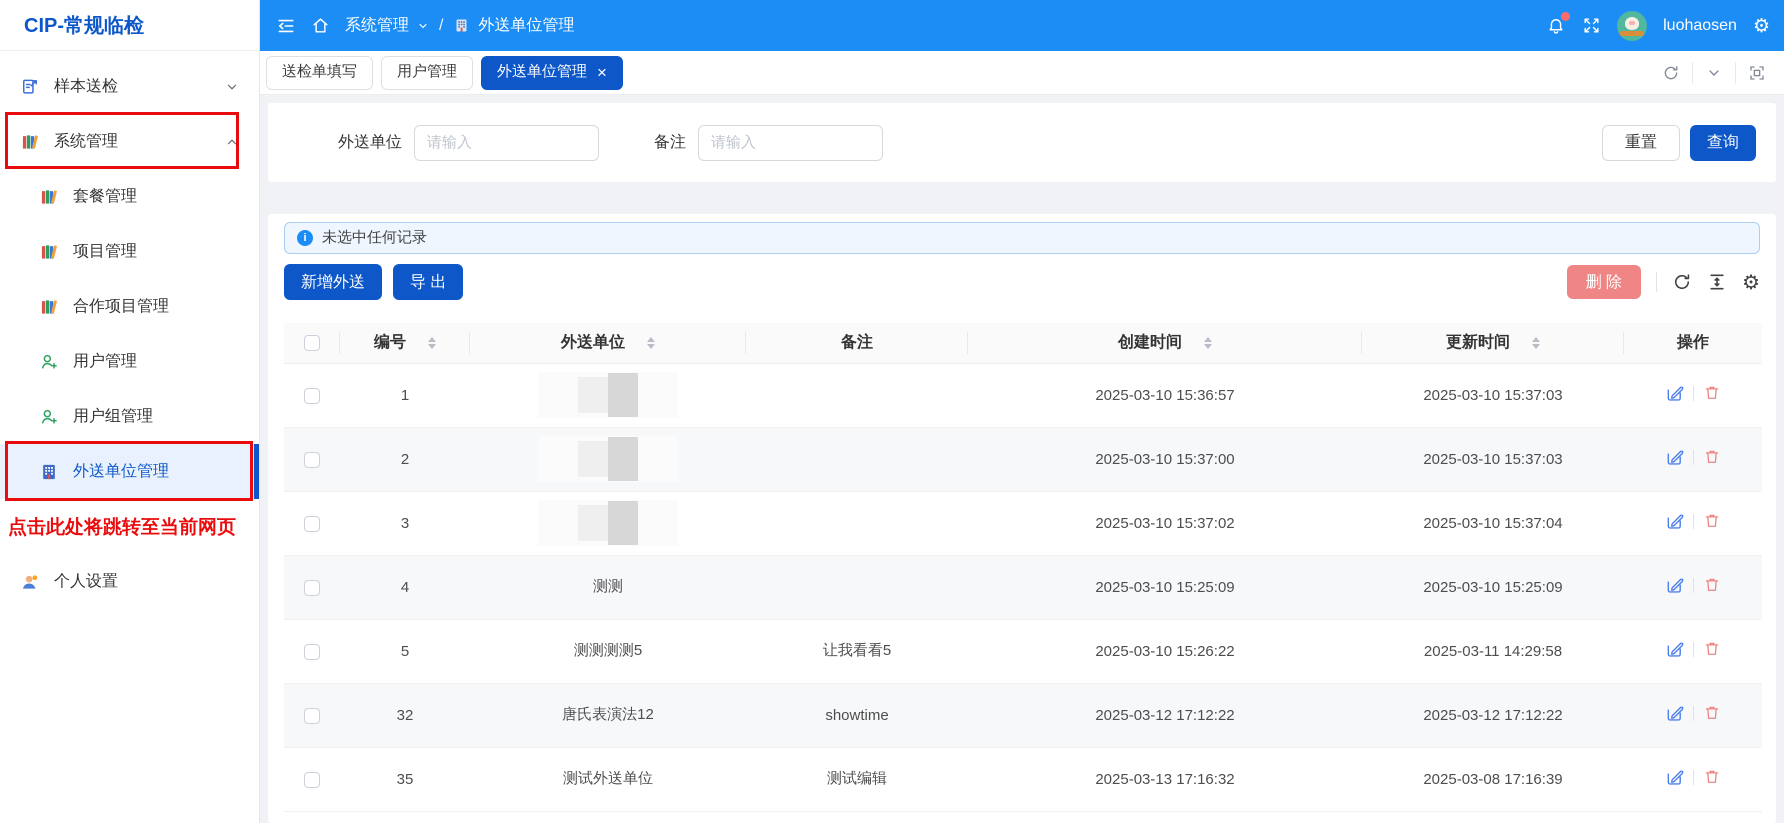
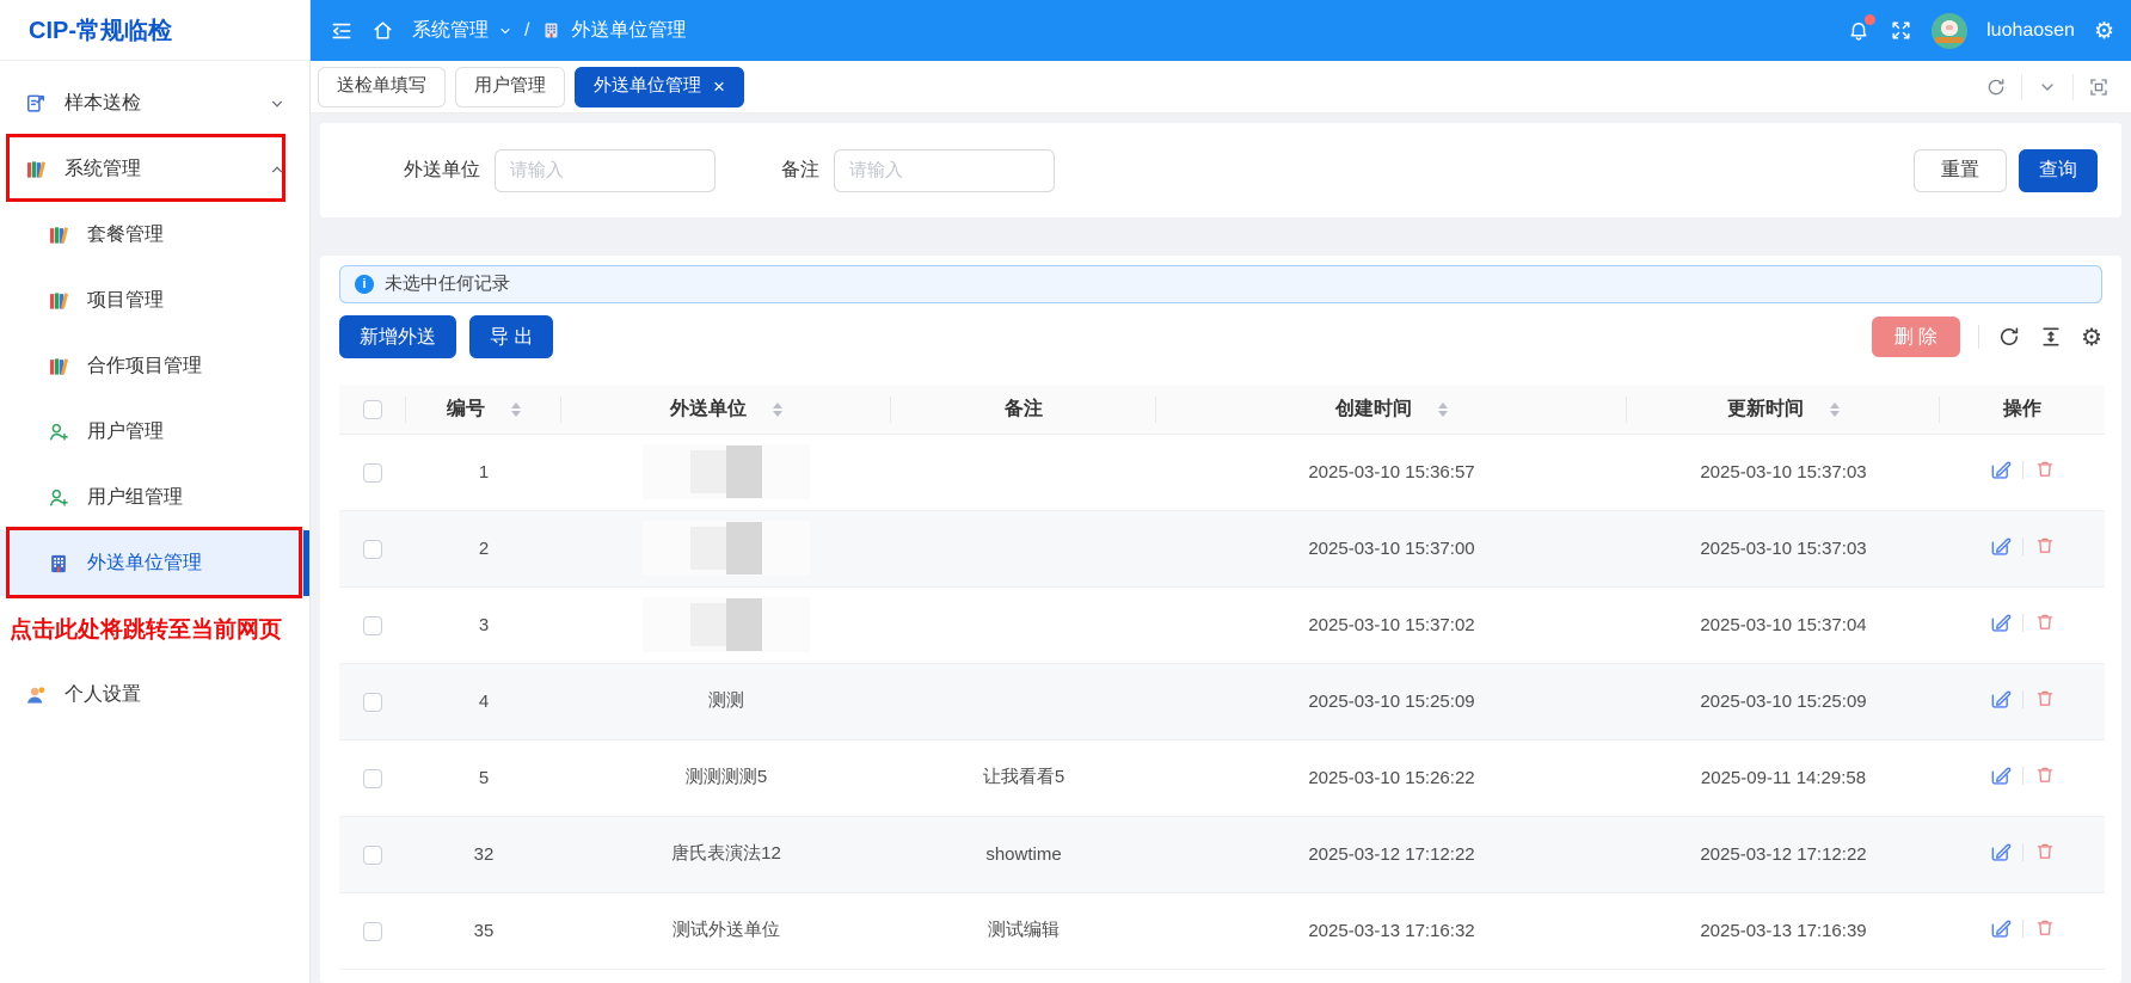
  CIP-常规临检
  样本送检
  系统管理
  套餐管理
  项目管理
  合作项目管理
  用户管理
  用户组管理
  外送单位管理
  点击此处将跳转至当前网页
  个人设置
  系统管理
  /
  外送单位管理
  luohaosen
  ⚙
  送检单填写
  用户管理
  外送单位管理
  ×
  外送单位
  请输入
  备注
  请输入
  重置
  查询
  i
  未选中任何记录
  新增外送
  导 出
  删 除
  ⚙
  	编号	外送单位	备注	创建时间	更新时间	操作
  	1			2025-03-10 15:36:57	2025-03-10 15:37:03
  	2			2025-03-10 15:37:00	2025-03-10 15:37:03
  	3			2025-03-10 15:37:02	2025-03-10 15:37:04
  	4	测测		2025-03-10 15:25:09	2025-03-10 15:25:09
- 	5	测测测测5	让我看看5	2025-03-10 15:26:22	2025-03-11 14:29:58
+ 	5	测测测测5	让我看看5	2025-03-10 15:26:22	2025-09-11 14:29:58
  	32	唐氏表演法12	showtime	2025-03-12 17:12:22	2025-03-12 17:12:22
- 	35	测试外送单位	测试编辑	2025-03-13 17:16:32	2025-03-08 17:16:39
+ 	35	测试外送单位	测试编辑	2025-03-13 17:16:32	2025-03-13 17:16:39
